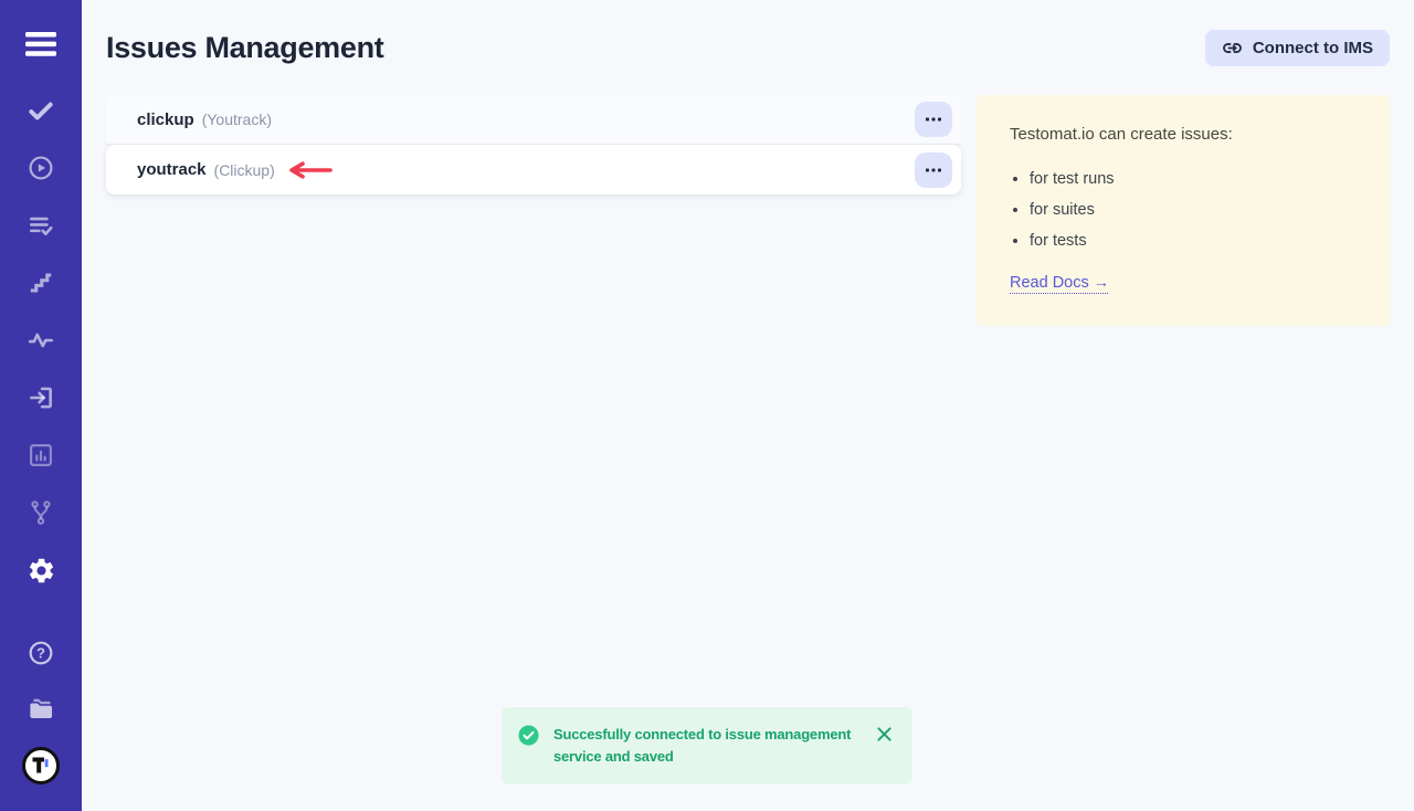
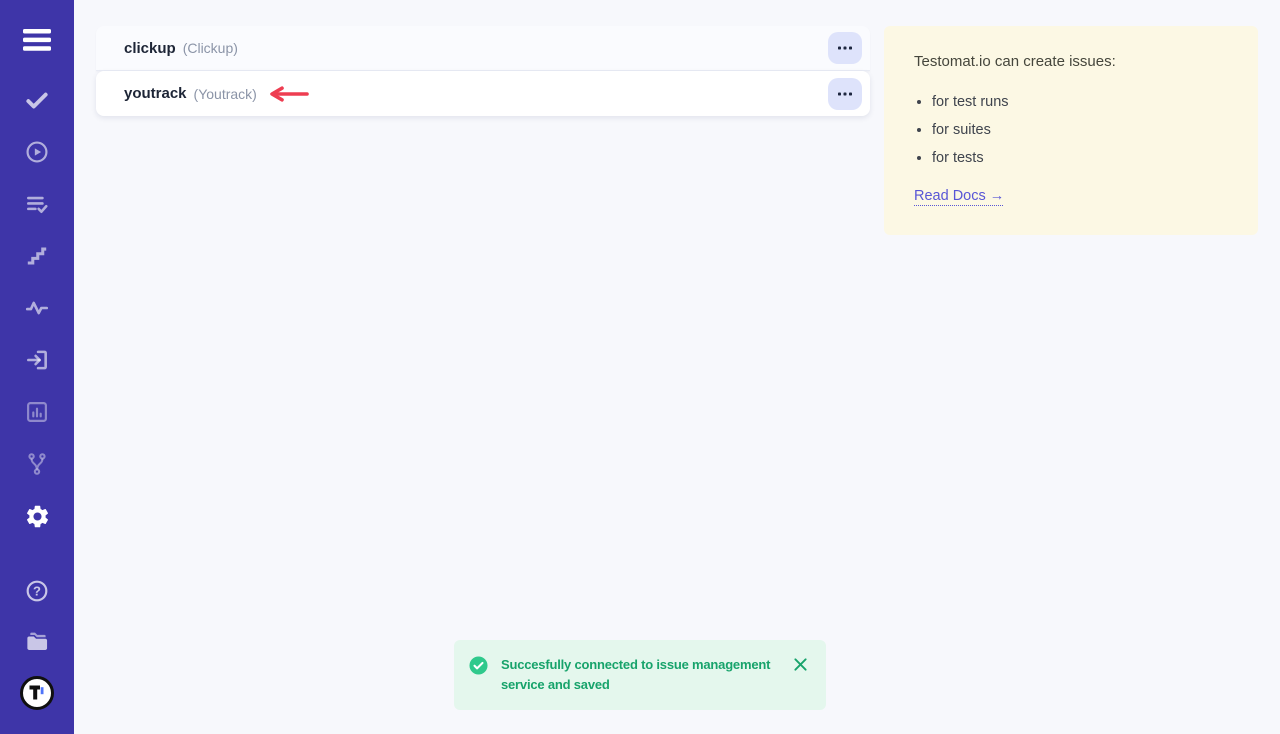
  ?
- Issues Management
- Connect to IMS
  clickup
- (Youtrack)
+ (Clickup)
  youtrack
- (Clickup)
+ (Youtrack)
  Testomat.io can create issues:
  for test runs
  for suites
  for tests
  Read Docs →
  Succesfully connected to issue management
  service and saved
